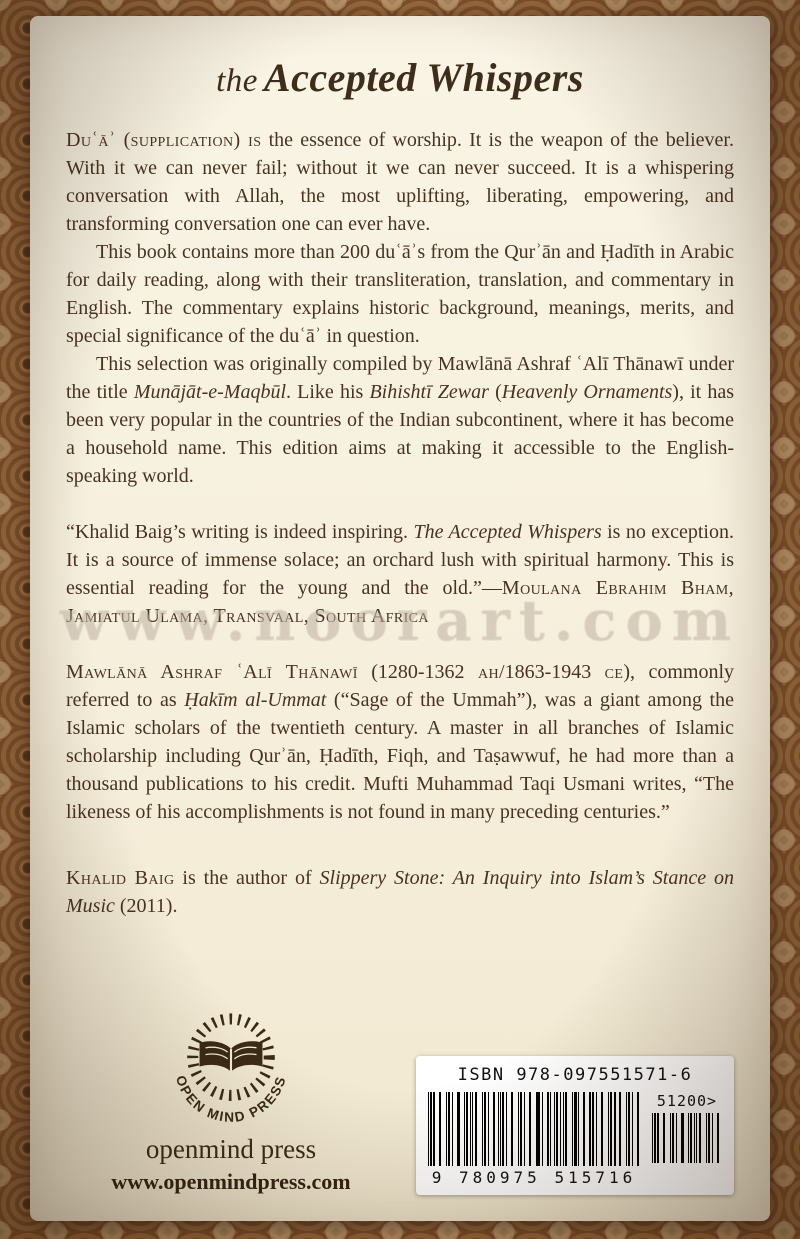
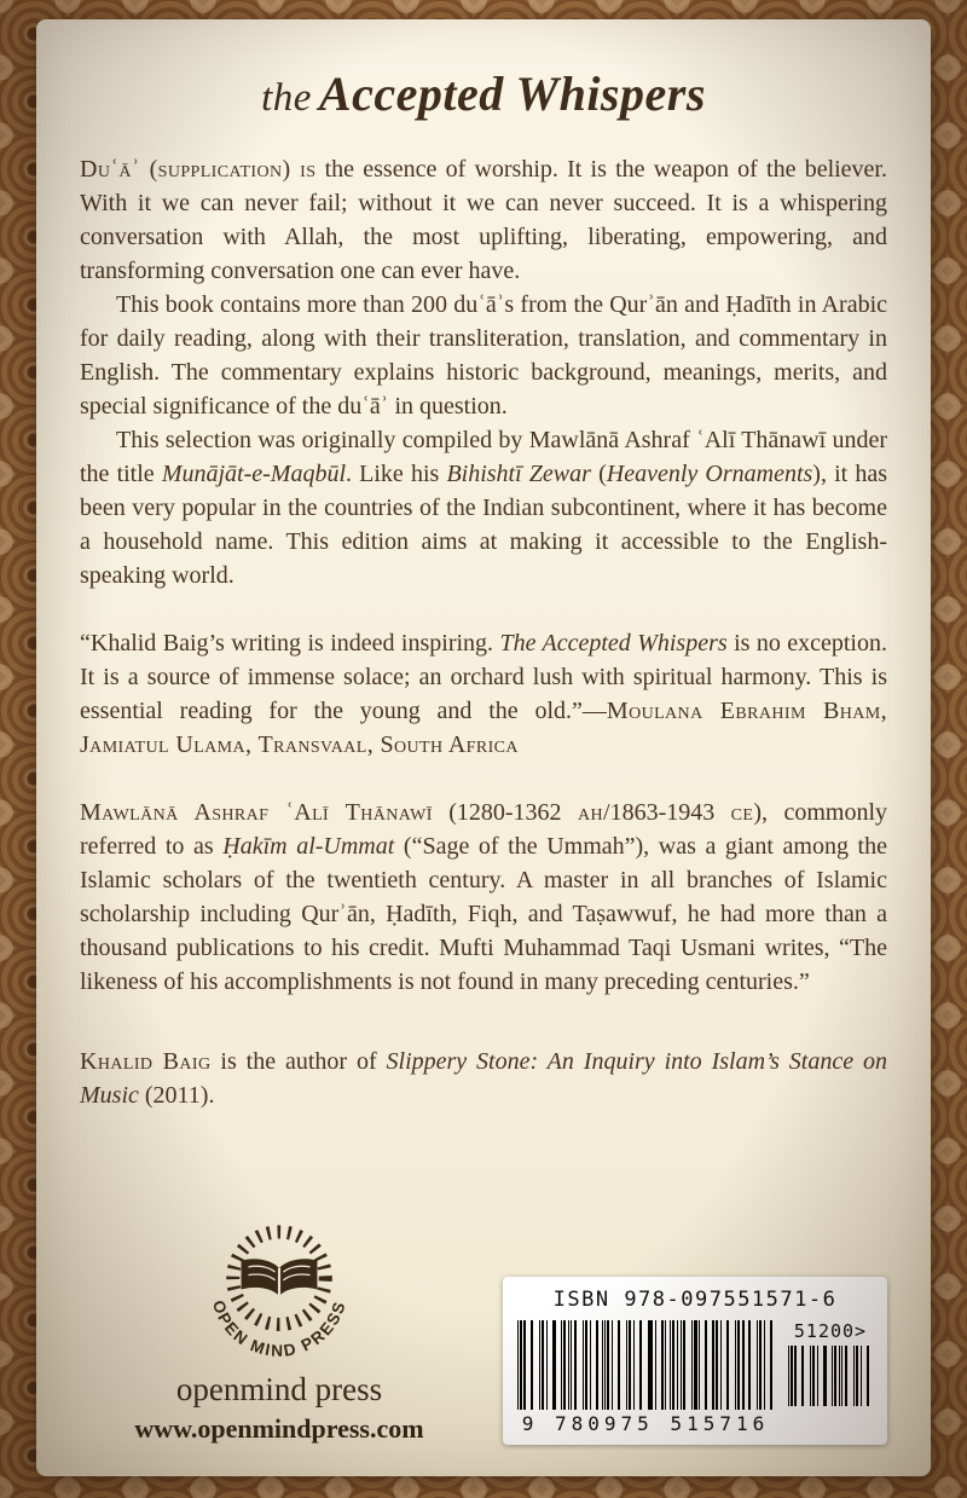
- www.noorart.com
